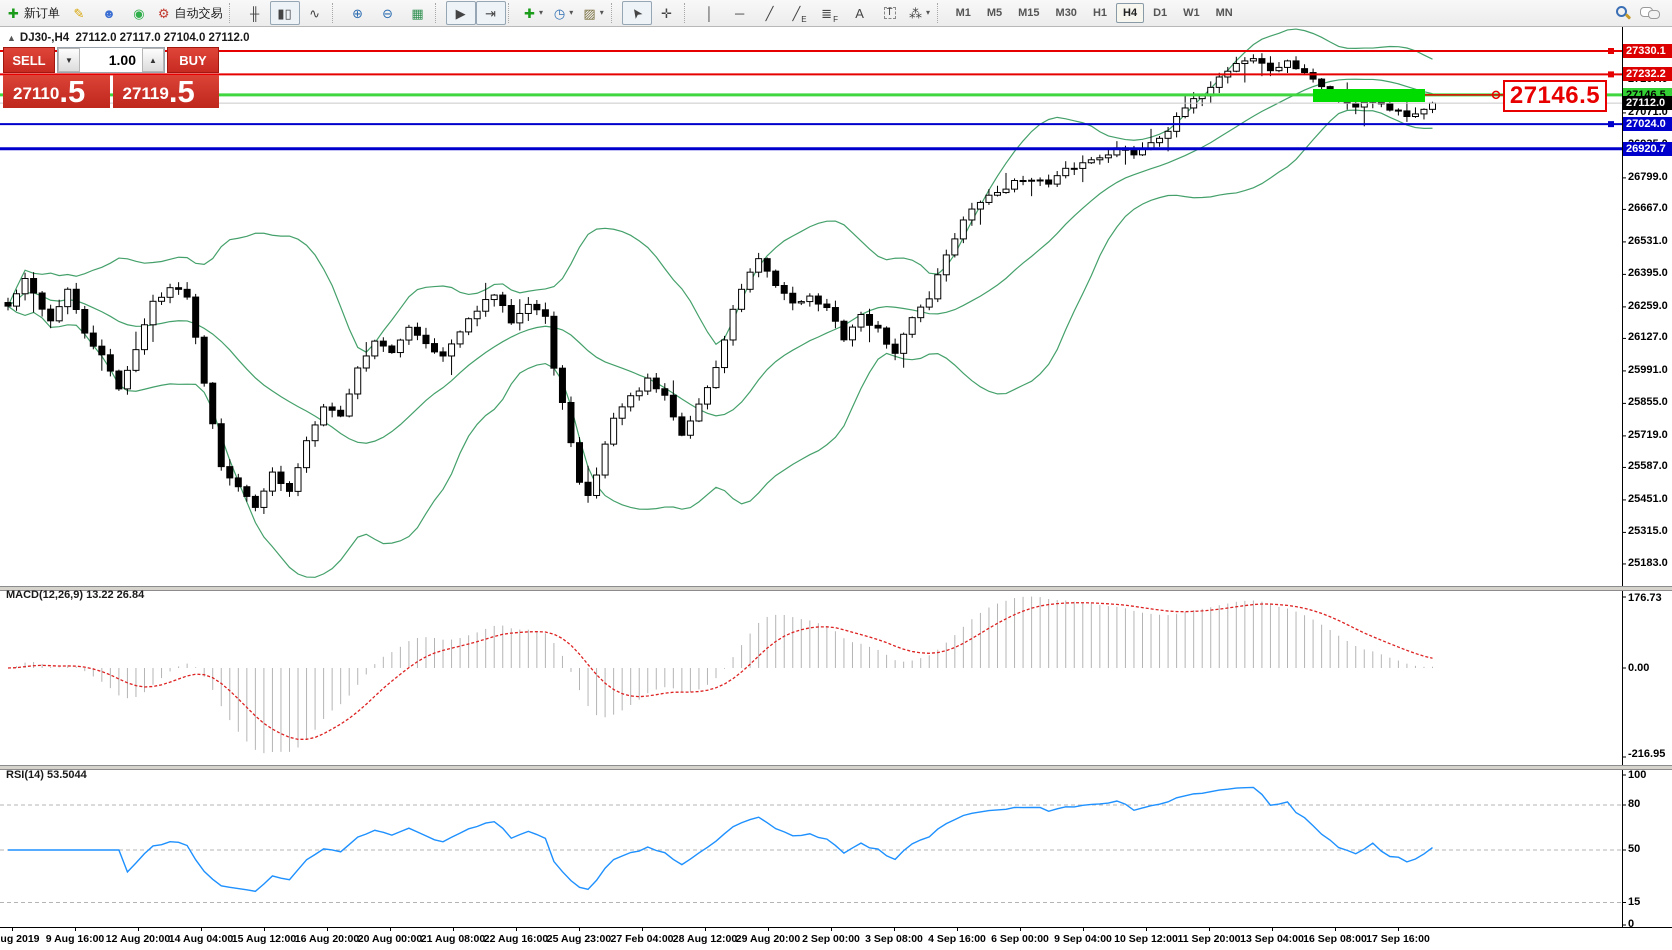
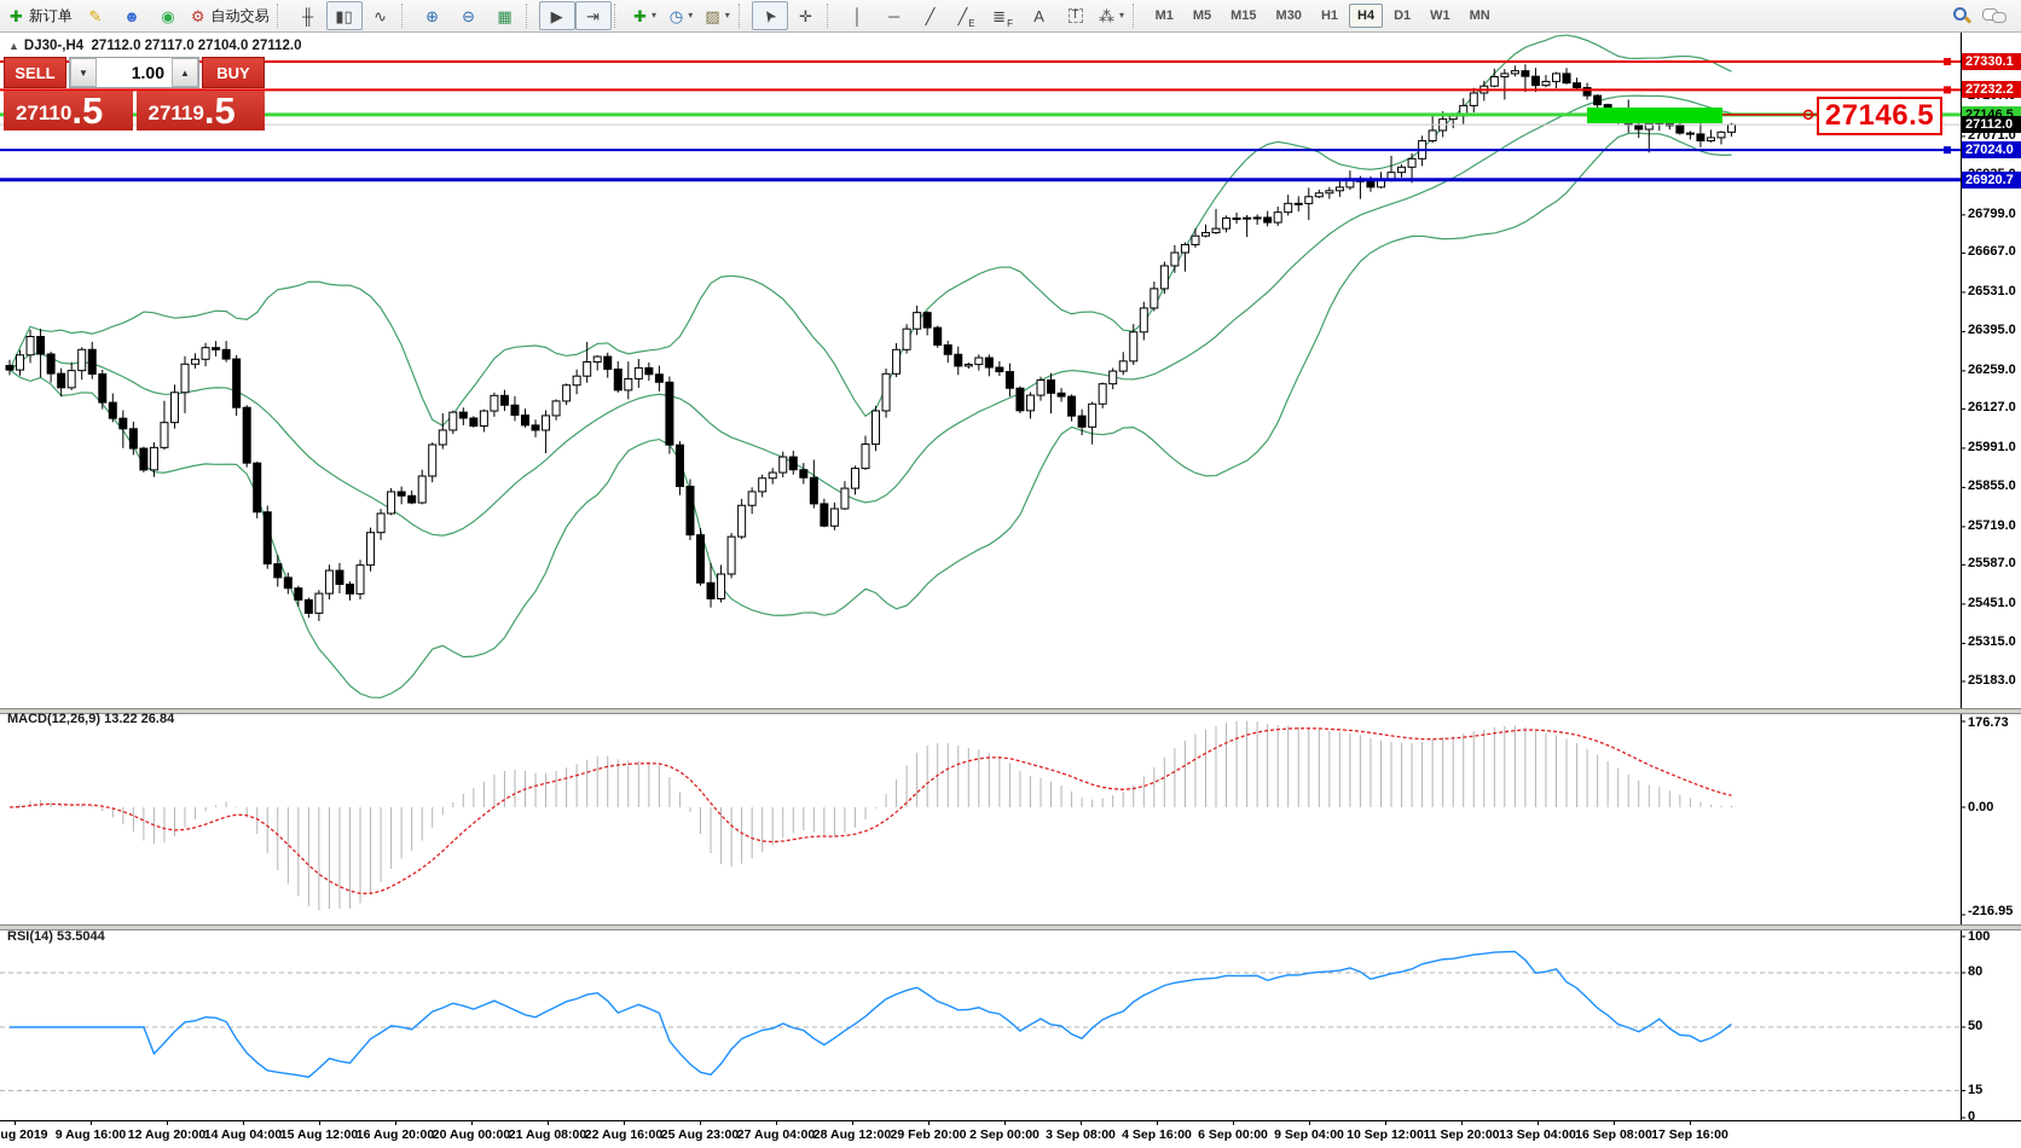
  ✚
  新订单
  ✎
  ☻
  ◉
  ⚙
  自动交易
  ╫
  ▮▯
  ∿
  ⊕
  ⊖
  ▦
  ▶
  ⇥
  ✚
  ▾
  ◷
  ▾
  ▨
  ▾
  ✛
  │
  ─
  ╱
  ╱
  E
  ≣
  F
  A
  T
  ⁂
  ▾
  M1
  M5
  M15
  M30
  H1
  H4
  D1
  W1
  MN
  ug 2019
  9 Aug 16:00
  12 Aug 20:00
  14 Aug 04:00
  15 Aug 12:00
  16 Aug 20:00
  20 Aug 00:00
  21 Aug 08:00
  22 Aug 16:00
  25 Aug 23:00
- 27 Feb 04:00
+ 27 Aug 04:00
  28 Aug 12:00
- 29 Aug 20:00
+ 29 Feb 20:00
  2 Sep 00:00
  3 Sep 08:00
  4 Sep 16:00
  6 Sep 00:00
  9 Sep 04:00
  10 Sep 12:00
  11 Sep 20:00
  13 Sep 04:00
  16 Sep 08:00
  17 Sep 16:00
  ▲ DJ30-,H4 27112.0 27117.0 27104.0 27112.0
  SELL
  ▼
  1.00
  ▲
  BUY
  27110
  .5
  27119
  .5
  27146.5
  MACD(12,26,9) 13.22 26.84
  RSI(14) 53.5044
  27071.0
  26799.0
  26667.0
  26531.0
  26395.0
  26259.0
  26127.0
  25991.0
  25855.0
  25719.0
  25587.0
  25451.0
  25315.0
  25183.0
  27330.1
  27232.2
  27146.5
  27112.0
  27024.0
  26920.7
  176.73
  0.00
  -216.95
  100
  80
  50
  15
  0
